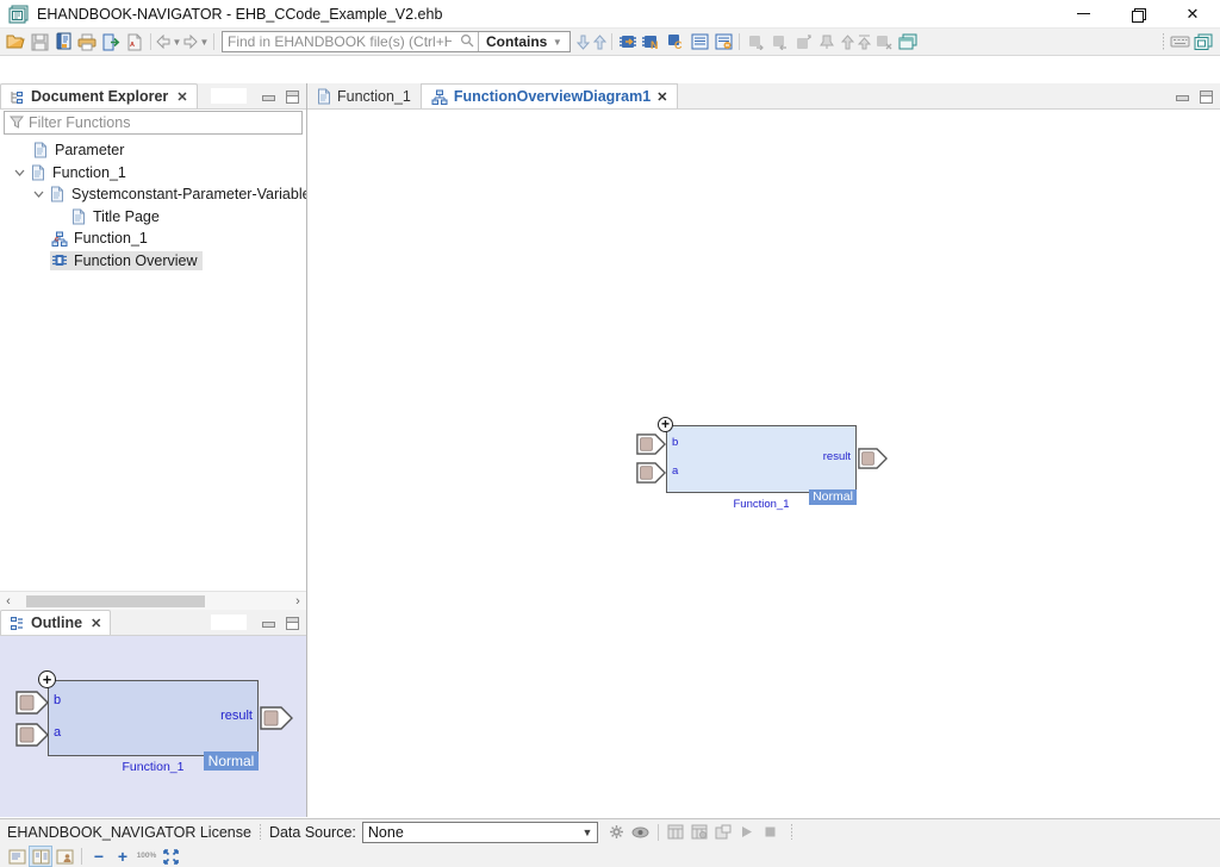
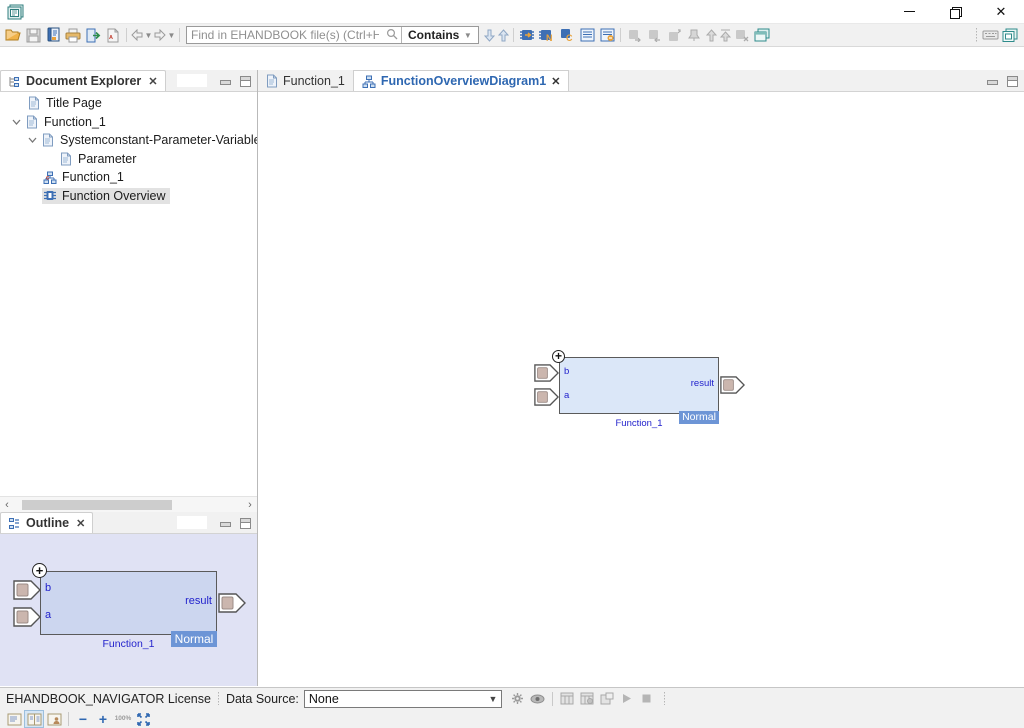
- EHANDBOOK-NAVIGATOR - EHB_CCode_Example_V2.ehb
  ✕
  ▼
  ▼
  Find in EHANDBOOK file(s) (Ctrl+H
  Contains
  ▼
  N
  C
  Document Explorer
  ✕
- Filter Functions
- Parameter
+ Title Page
  Function_1
  Systemconstant-Parameter-Variabl
- Title Page
+ Parameter
  Function_1
  Function Overview
  ‹
  ›
  Outline
  ✕
  +
  b
  a
  result
  Function_1
  Normal
  Function_1
  FunctionOverviewDiagram1
  ✕
  +
  b
  a
  result
  Function_1
  Normal
  EHANDBOOK_NAVIGATOR License
  Data Source:
  None
  ▼
  −
  +
